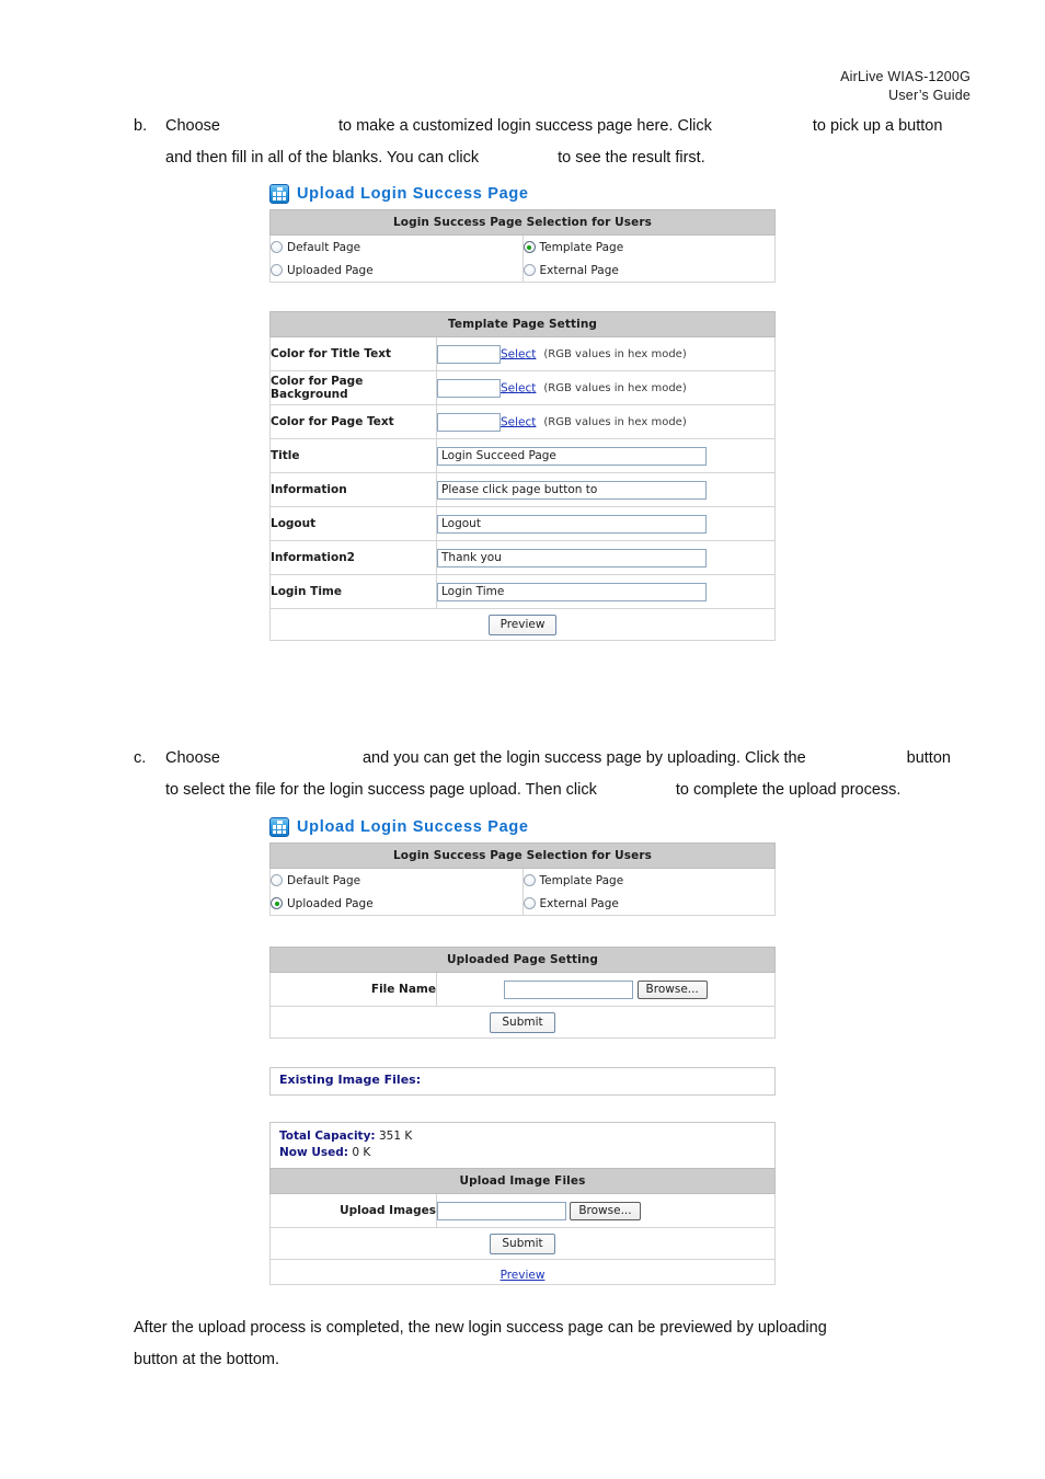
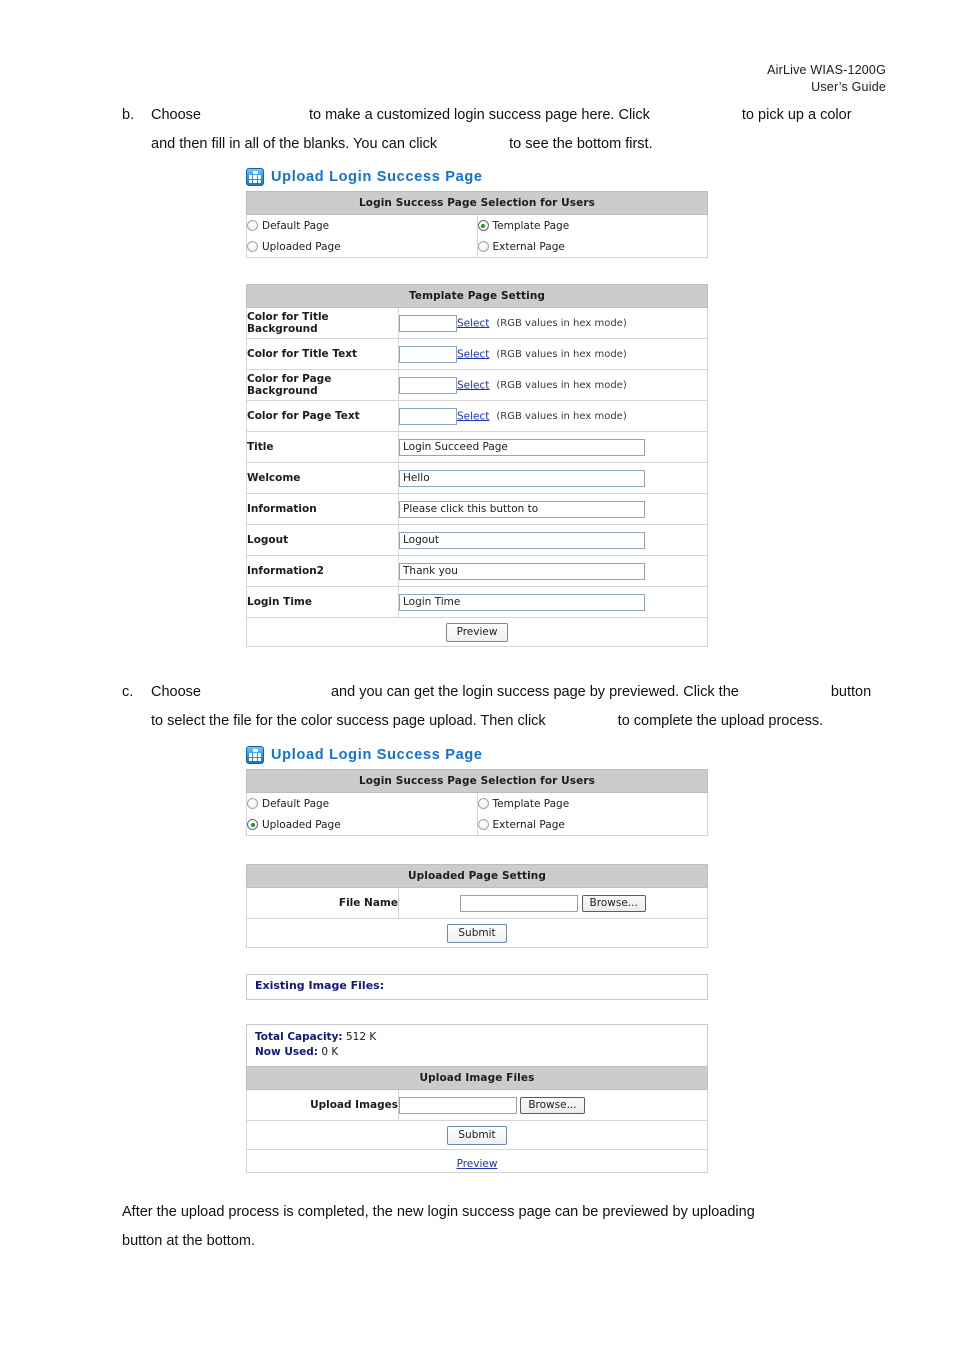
  AirLive WIAS-1200G
  User’s Guide
  b.
- Choose to make a customized login success page here. Click to pick up a button
+ Choose to make a customized login success page here. Click to pick up a color
- and then fill in all of the blanks. You can click to see the result first.
+ and then fill in all of the blanks. You can click to see the bottom first.
  Upload Login Success Page
  Login Success Page Selection for Users
  Default Page Uploaded Page	Template Page External Page
  Template Page Setting
+ Color for Title Background	Select (RGB values in hex mode)
  Color for Title Text	Select (RGB values in hex mode)
  Color for Page Background	Select (RGB values in hex mode)
  Color for Page Text	Select (RGB values in hex mode)
  Title	Login Succeed Page
+ Welcome	Hello
- Information	Please click page button to
+ Information	Please click this button to
  Logout	Logout
  Information2	Thank you
  Login Time	Login Time
  Preview
  c.
- Choose and you can get the login success page by uploading. Click the button
+ Choose and you can get the login success page by previewed. Click the button
- to select the file for the login success page upload. Then click to complete the upload process.
+ to select the file for the color success page upload. Then click to complete the upload process.
  Upload Login Success Page
  Login Success Page Selection for Users
  Default Page Uploaded Page	Template Page External Page
  Uploaded Page Setting
  File Name	Browse...
  Submit
  Existing Image Files:
- Total Capacity: 351 K
+ Total Capacity: 512 K
  Now Used: 0 K
  Upload Image Files
  Upload Images	Browse...
  Submit
  Preview
  After the upload process is completed, the new login success page can be previewed by uploading
  button at the bottom.
